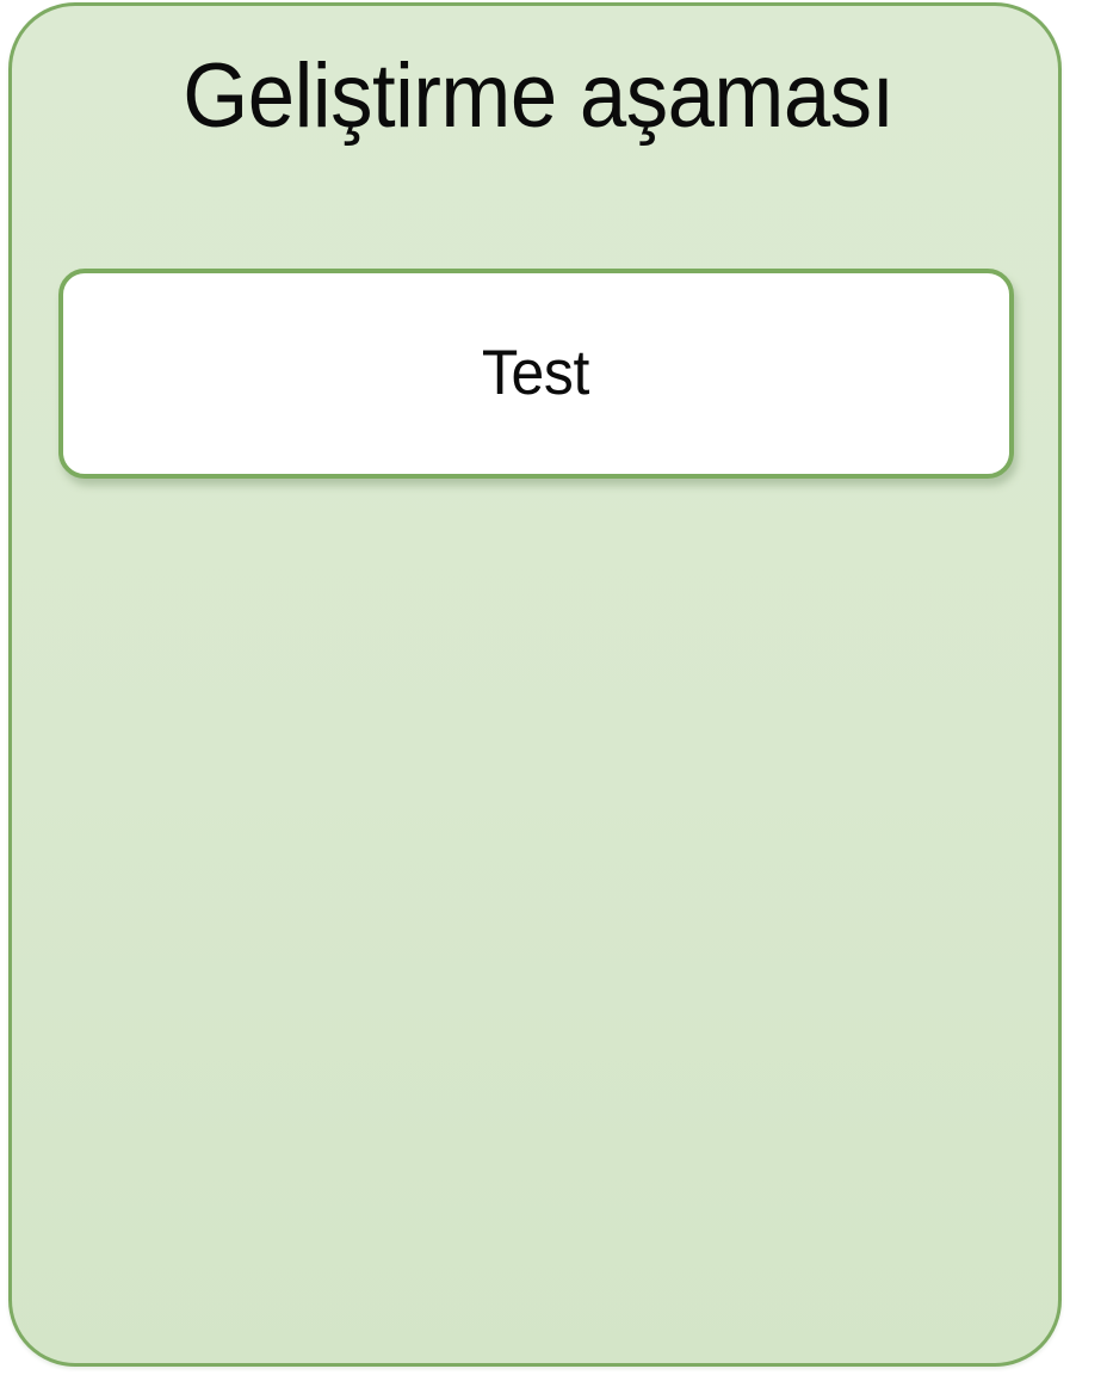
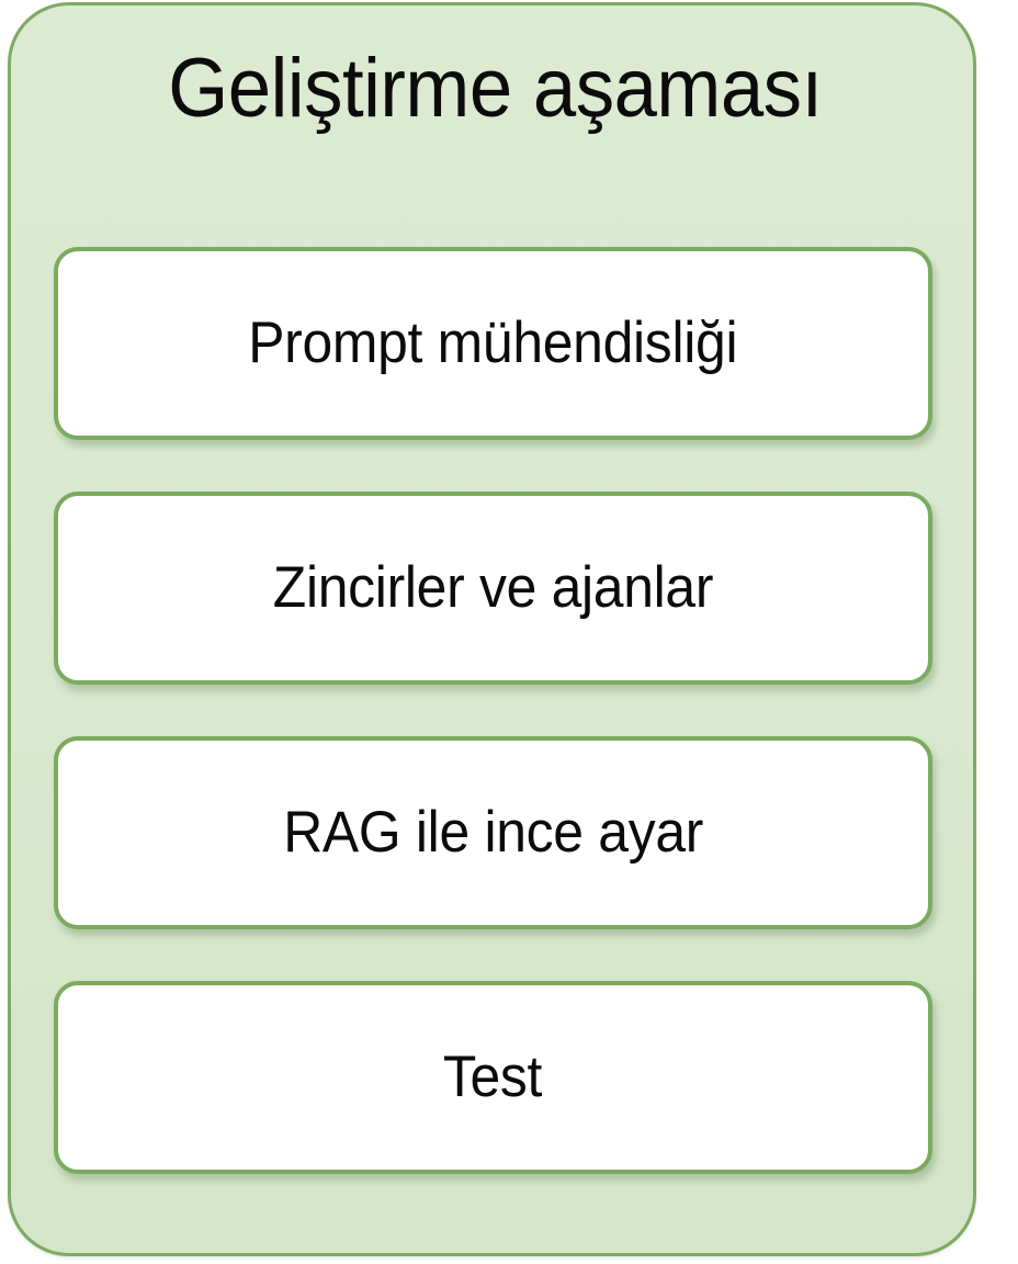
  Geliştirme aşaması
+ Prompt mühendisliği
+ Zincirler ve ajanlar
+ RAG ile ince ayar
  Test
